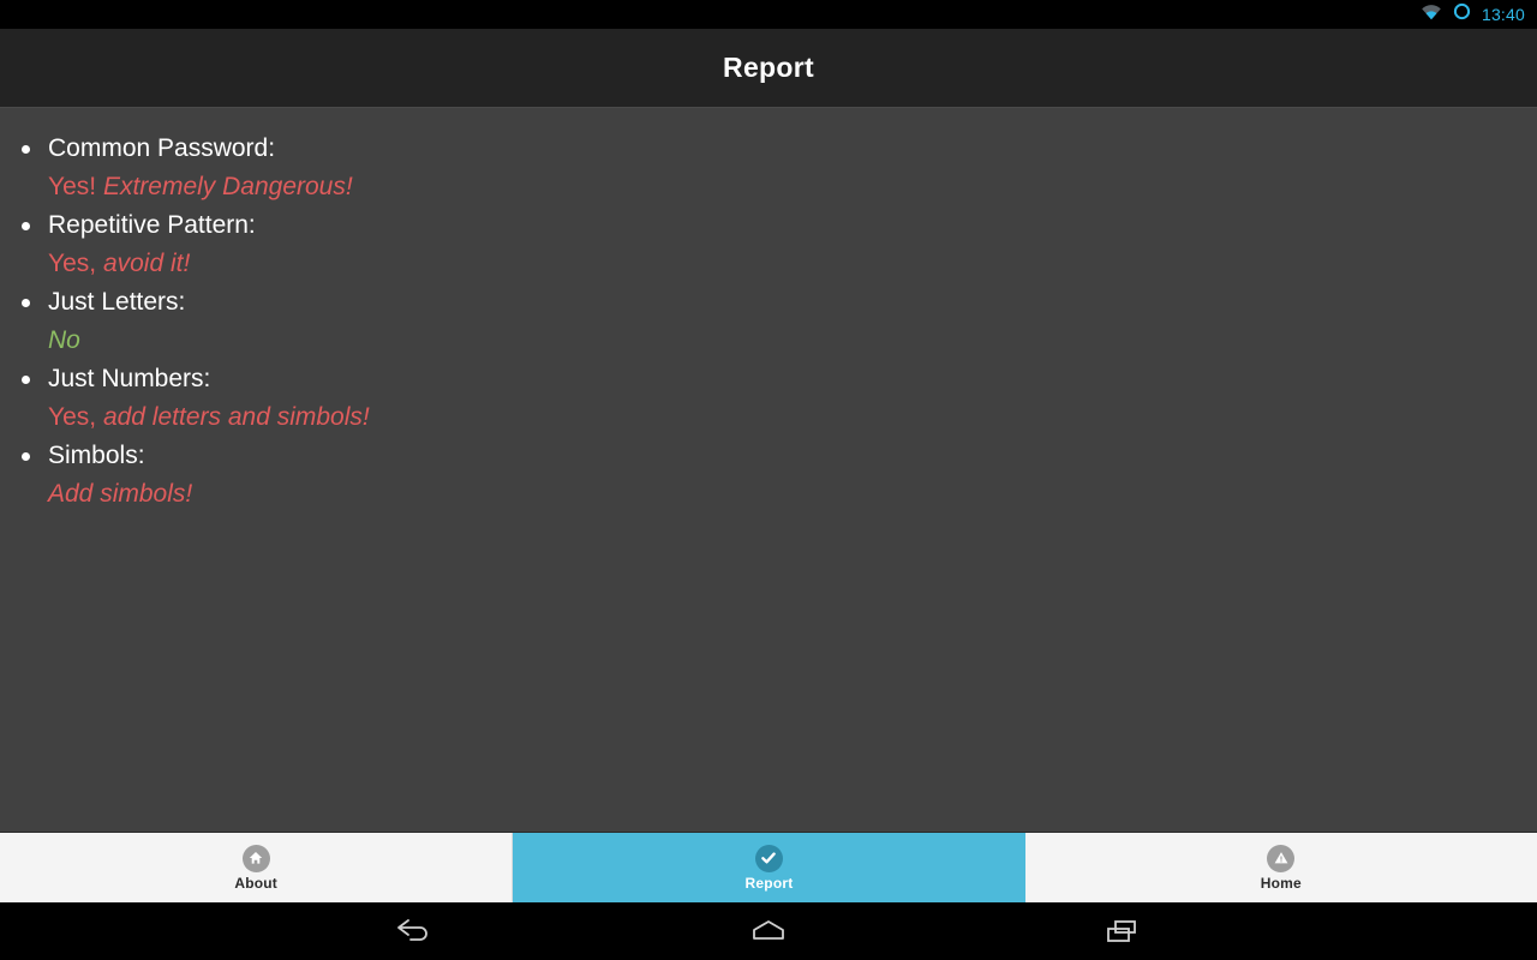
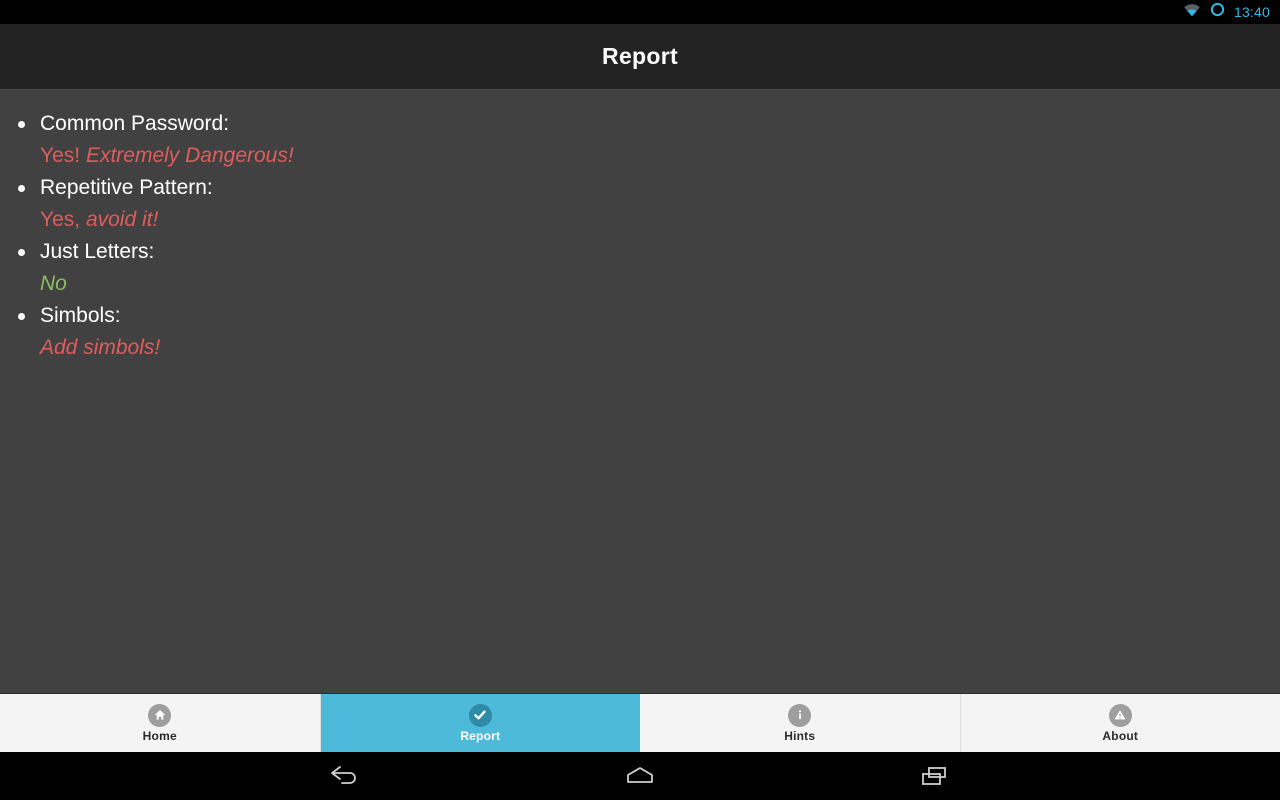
  13:40
  Report
  Common Password:
  Yes! Extremely Dangerous!
  Repetitive Pattern:
  Yes, avoid it!
  Just Letters:
  No
- Just Numbers:
- Yes, add letters and simbols!
  Simbols:
  Add simbols!
- About
+ Home
  Report
+ Hints
- Home
+ About
